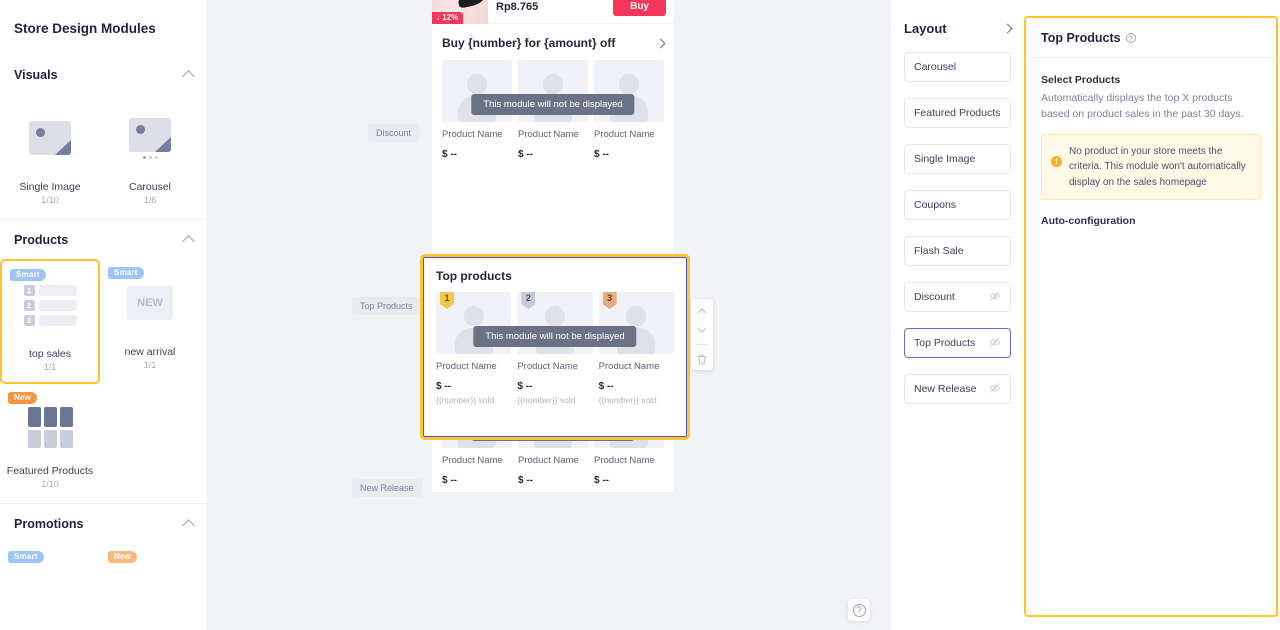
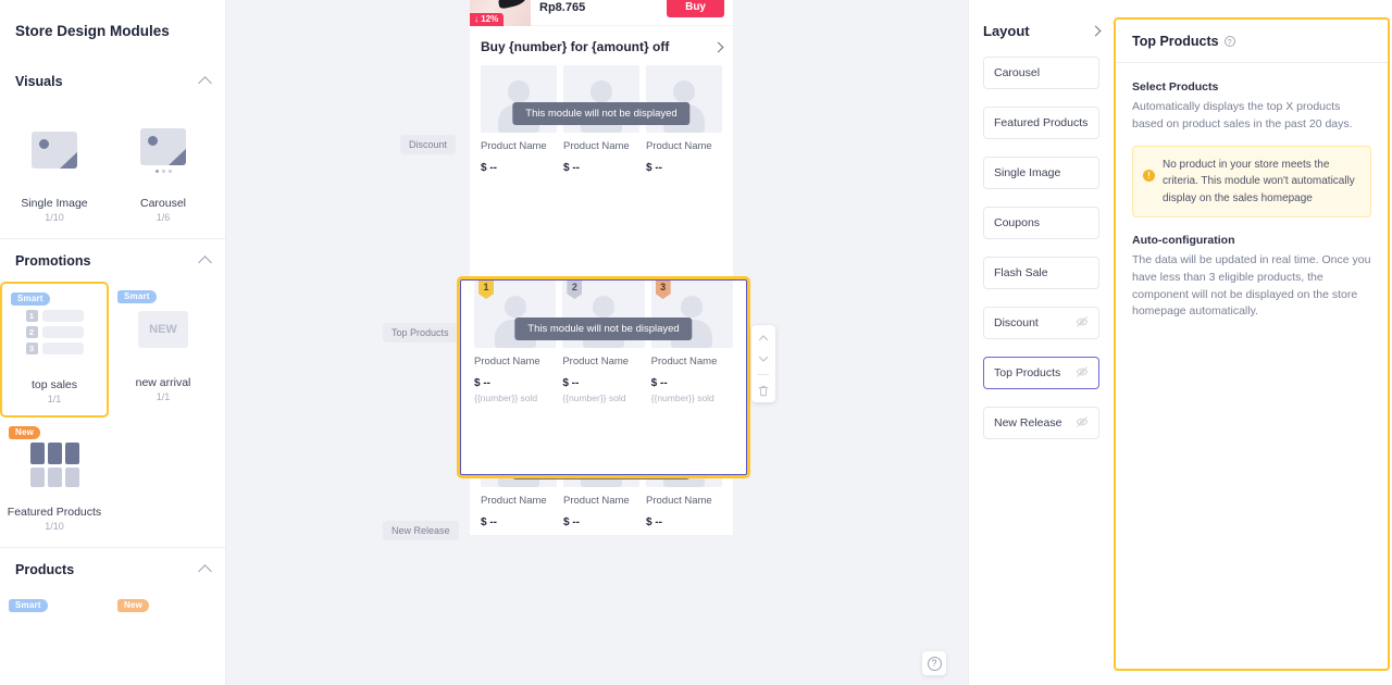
  Store Design Modules
  Visuals
  Single Image
  1/10
  Carousel
  1/6
- Products
+ Promotions
  Smart
  1
  2
  3
  top sales
  1/1
  Smart
  NEW
  new arrival
  1/1
  New
  Featured Products
  1/10
- Promotions
+ Products
  Smart
  New
  Discount
  Top Products
  New Release
  ↓ 12%
  Rp8.765
  Buy
  Buy {number} for {amount} off
  Product Name
  $ --
  Product Name
  $ --
  Product Name
  $ --
  This module will not be displayed
  Product Name
  $ --
  Product Name
  $ --
  Product Name
  $ --
- Top products
  1
  Product Name
  $ --
  {{number}} sold
  2
  Product Name
  $ --
  {{number}} sold
  3
  Product Name
  $ --
  {{number}} sold
  This module will not be displayed
  ?
  Layout
  Carousel
  Featured Products
  Single Image
  Coupons
  Flash Sale
  Discount
  Top Products
  New Release
  Top Products
  ?
  Select Products
- Automatically displays the top X products based on product sales in the past 30 days.
+ Automatically displays the top X products based on product sales in the past 20 days.
  !
  No product in your store meets the criteria. This module won't automatically display on the sales homepage
  Auto-configuration
+ The data will be updated in real time. Once you have less than 3 eligible products, the component will not be displayed on the store homepage automatically.
